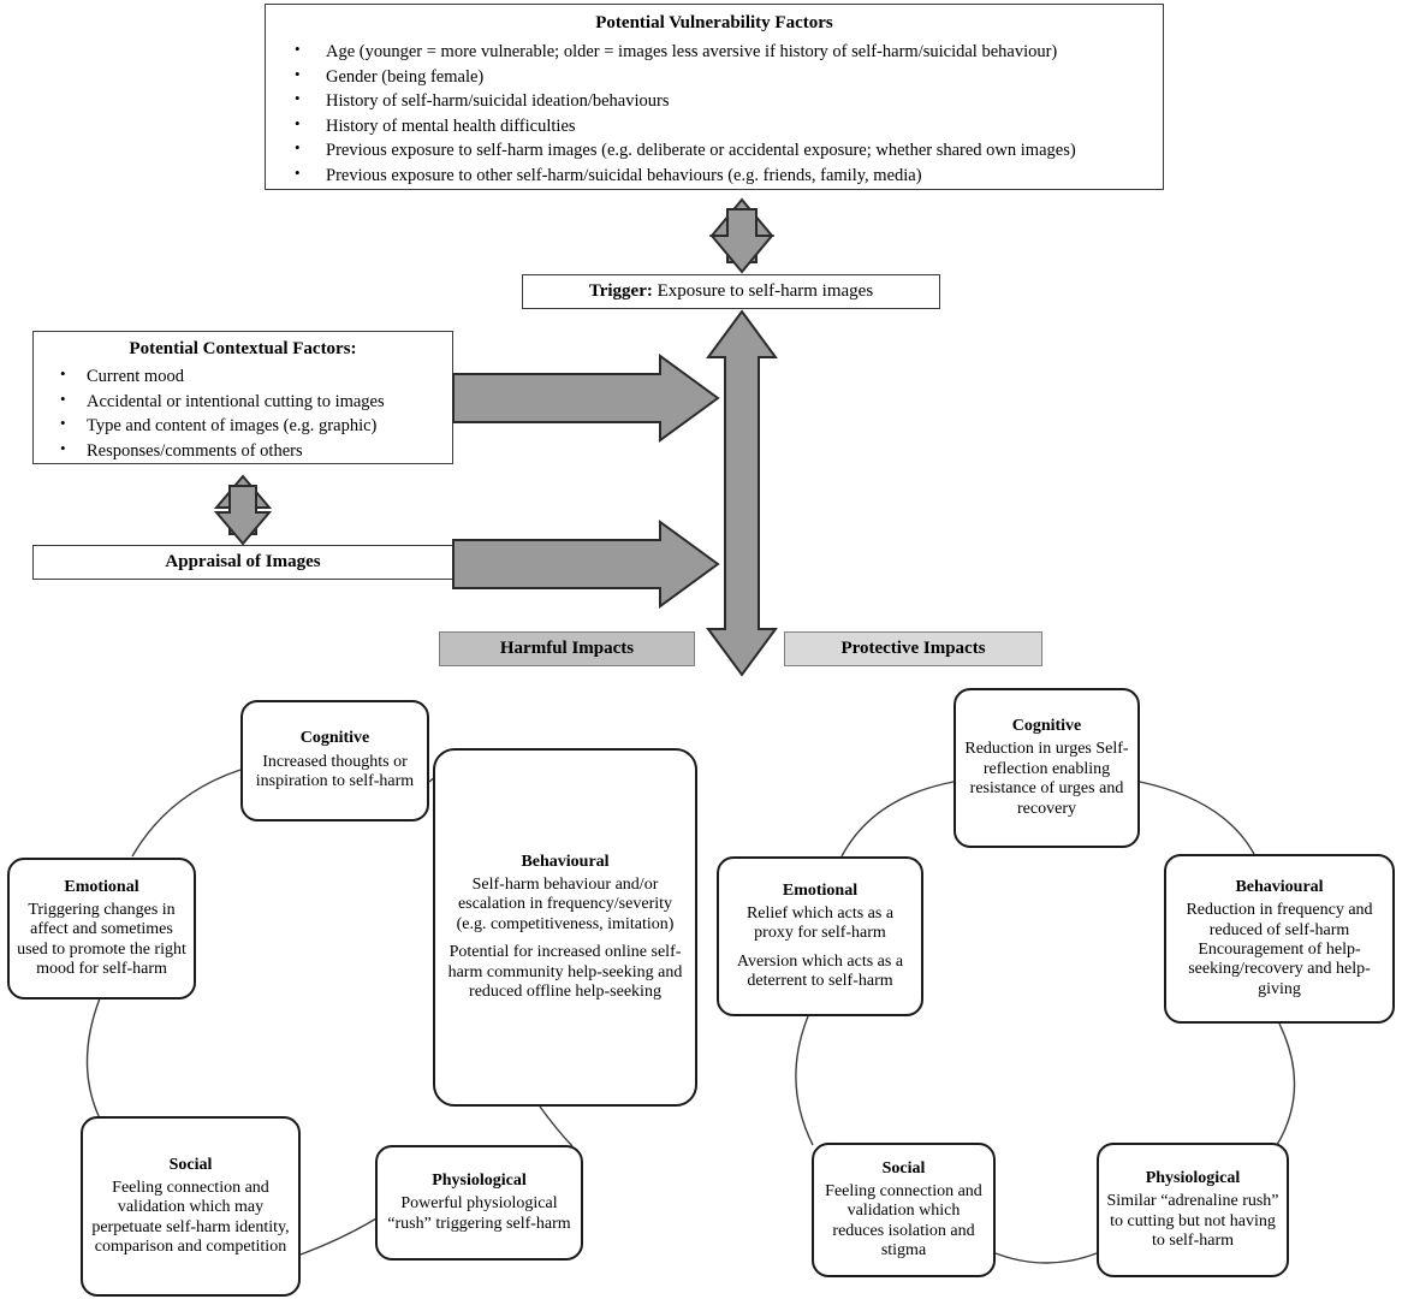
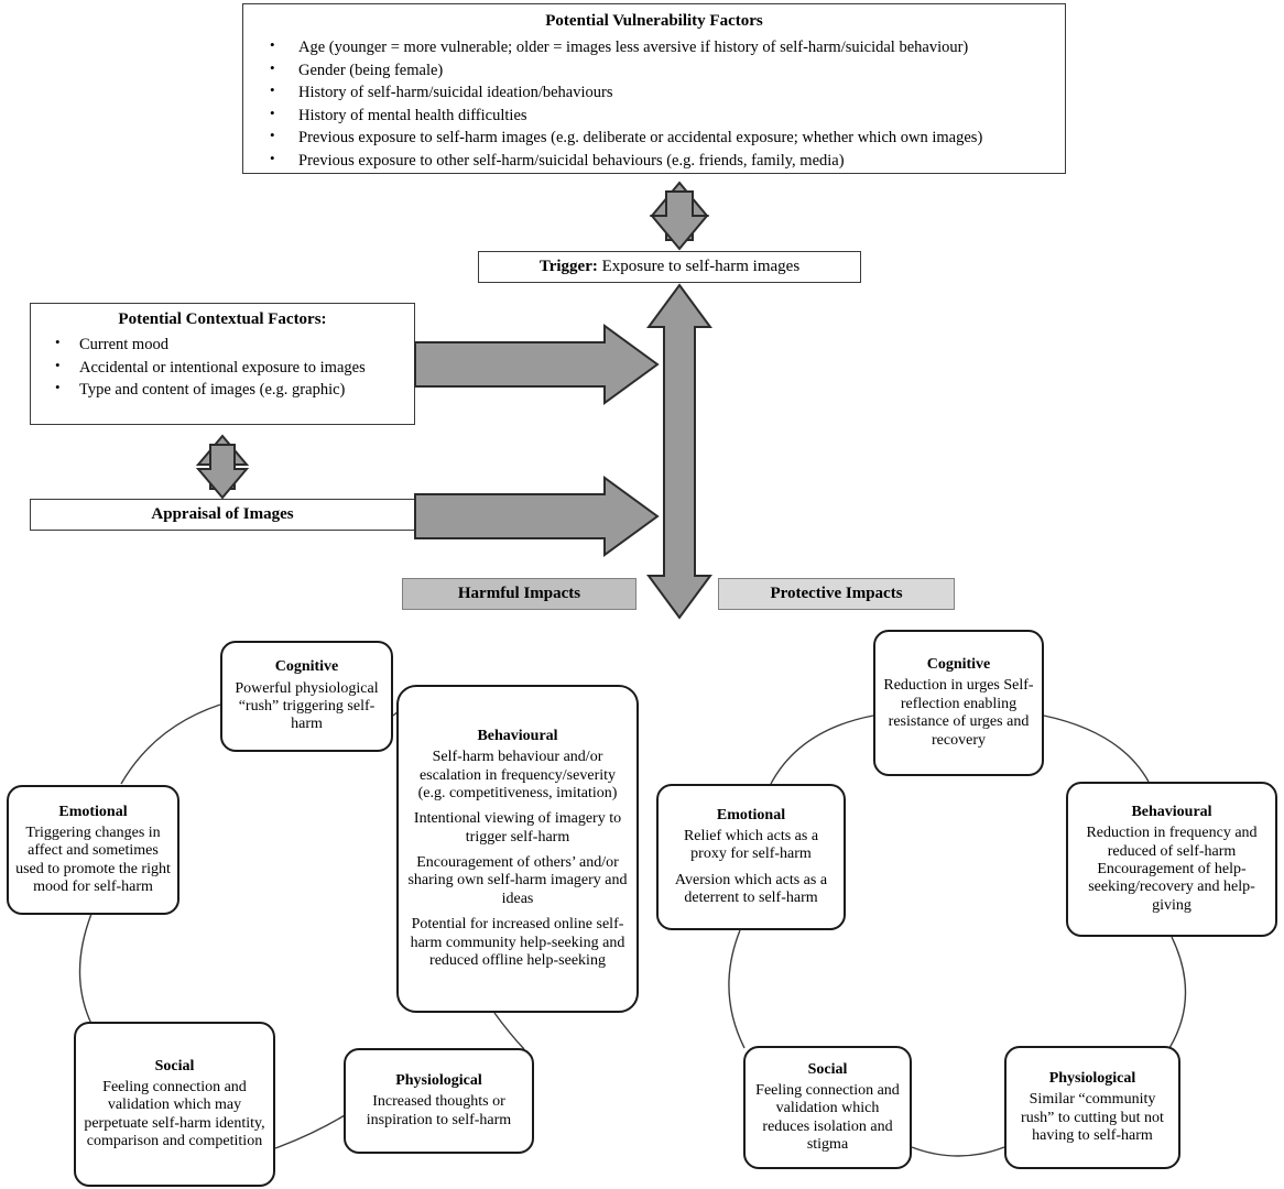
  Potential Vulnerability Factors
  Age (younger = more vulnerable; older = images less aversive if history of self-harm/suicidal behaviour)
  Gender (being female)
  History of self-harm/suicidal ideation/behaviours
  History of mental health difficulties
- Previous exposure to self-harm images (e.g. deliberate or accidental exposure; whether shared own images)
+ Previous exposure to self-harm images (e.g. deliberate or accidental exposure; whether which own images)
  Previous exposure to other self-harm/suicidal behaviours (e.g. friends, family, media)
  Trigger: Exposure to self-harm images
  Potential Contextual Factors:
  Current mood
- Accidental or intentional cutting to images
+ Accidental or intentional exposure to images
  Type and content of images (e.g. graphic)
- Responses/comments of others
  Appraisal of Images
  Harmful Impacts
  Protective Impacts
  Cognitive
- Increased thoughts or inspiration to self-harm
+ Powerful physiological “rush” triggering self-harm
  Behavioural
  Self-harm behaviour and/or escalation in frequency/severity (e.g. competitiveness, imitation)
+ Intentional viewing of imagery to trigger self-harm
+ Encouragement of others’ and/or sharing own self-harm imagery and ideas
  Potential for increased online self-harm community help-seeking and reduced offline help-seeking
  Emotional
  Triggering changes in affect and sometimes used to promote the right mood for self-harm
  Social
  Feeling connection and validation which may perpetuate self-harm identity, comparison and competition
  Physiological
- Powerful physiological “rush” triggering self-harm
+ Increased thoughts or inspiration to self-harm
  Cognitive
  Reduction in urges Self-reflection enabling resistance of urges and recovery
  Behavioural
  Reduction in frequency and reduced of self-harm Encouragement of help-seeking/recovery and help-giving
  Emotional
  Relief which acts as a proxy for self-harm
  Aversion which acts as a deterrent to self-harm
  Social
  Feeling connection and validation which reduces isolation and stigma
  Physiological
- Similar “adrenaline rush” to cutting but not having to self-harm
+ Similar “community rush” to cutting but not having to self-harm
